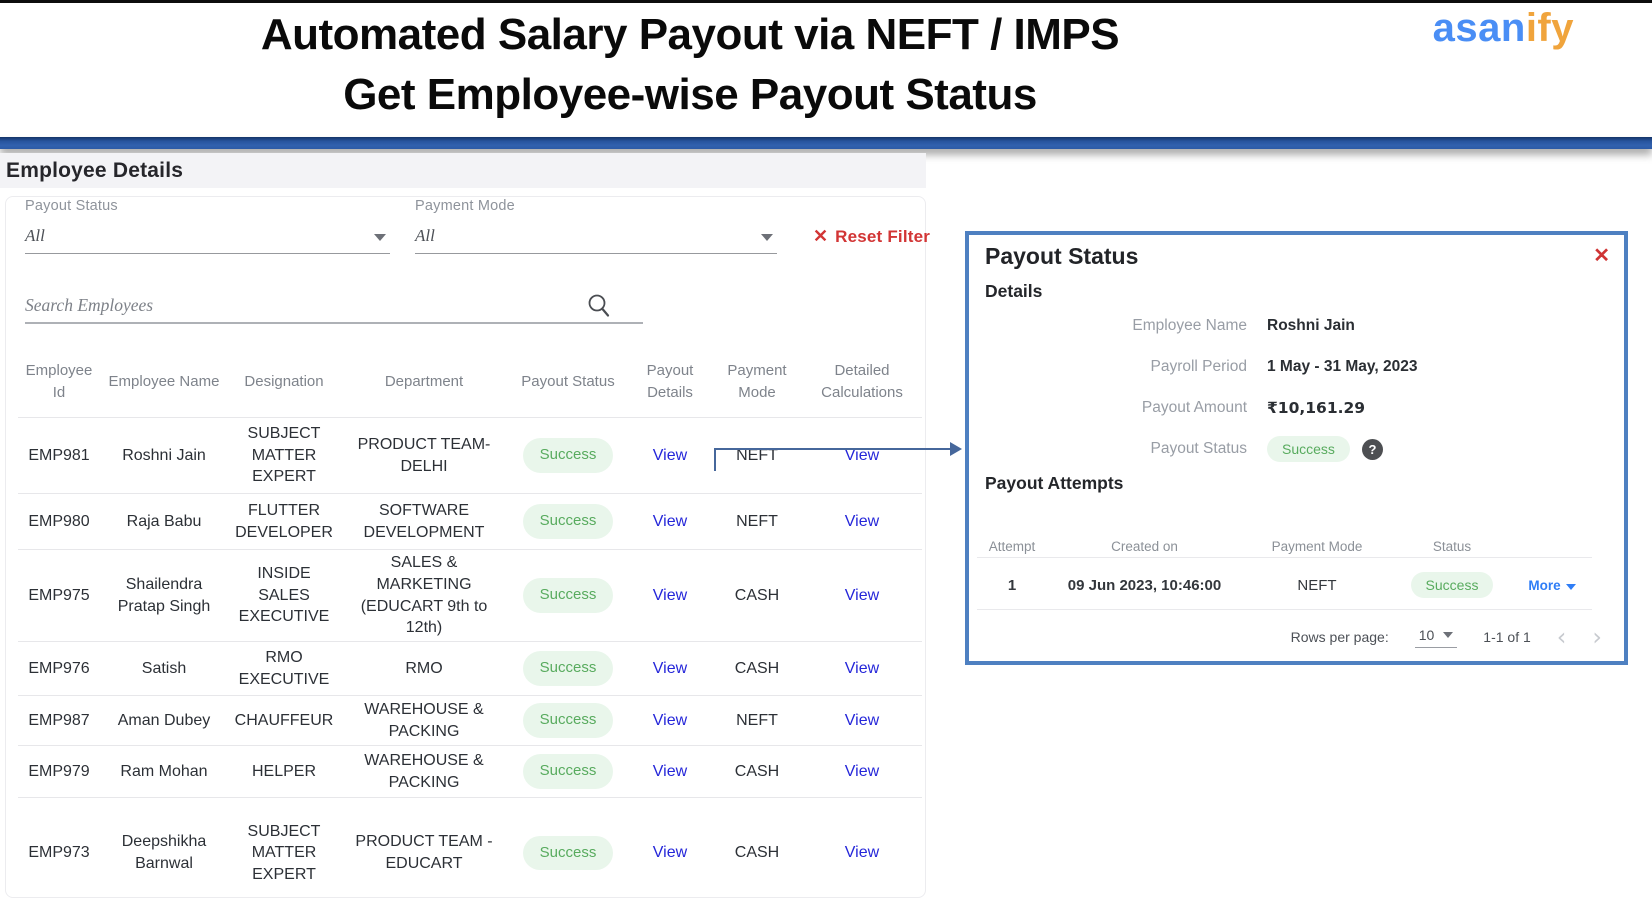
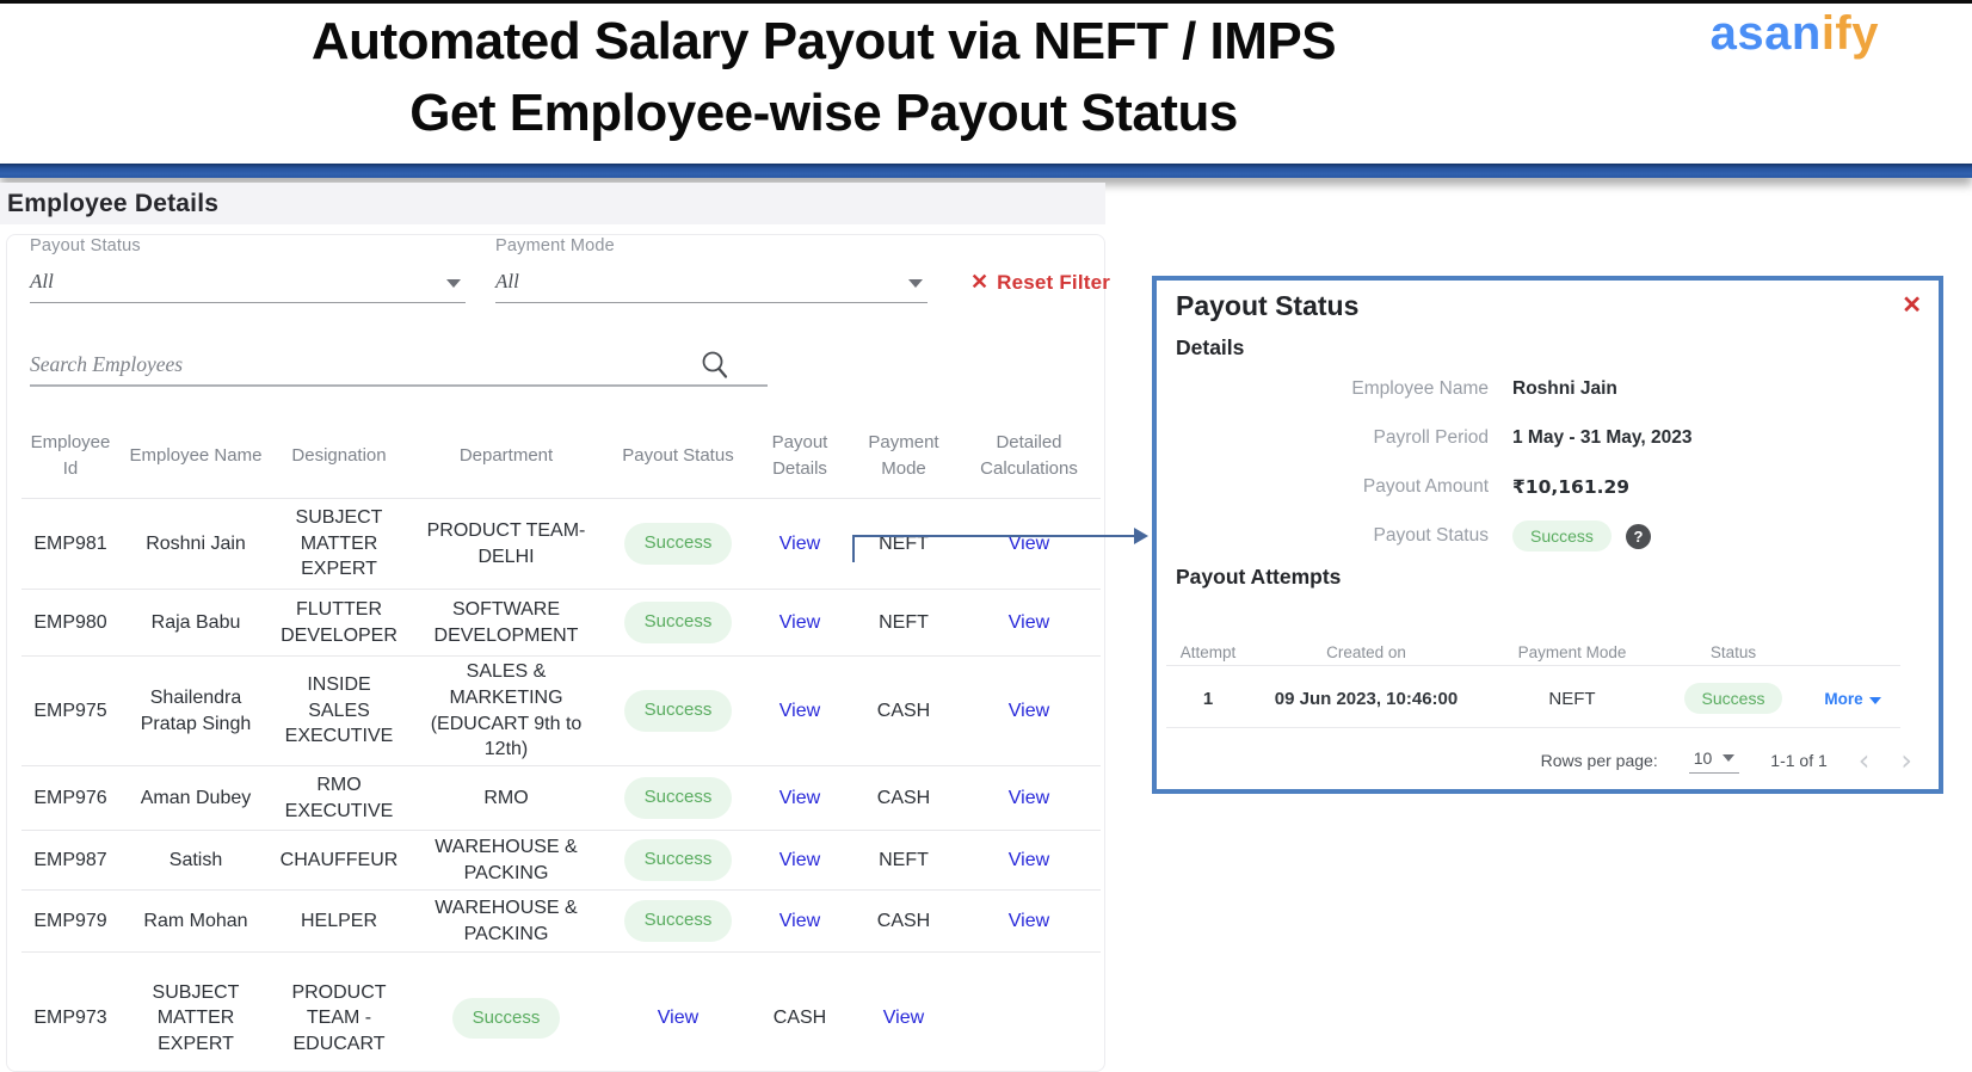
  Automated Salary Payout via NEFT / IMPS
  Get Employee-wise Payout Status
  asanify
  Employee Details
  Payout Status
  All
  Payment Mode
  All
  ✕
  Reset Filter
  Search Employees
  Employee Id
  Employee Name
  Designation
  Department
  Payout Status
  Payout Details
  Payment Mode
  Detailed Calculations
  EMP981
  Roshni Jain
  SUBJECT MATTER EXPERT
  PRODUCT TEAM- DELHI
  Success
  View
  NEFT
  View
  EMP980
  Raja Babu
  FLUTTER DEVELOPER
  SOFTWARE DEVELOPMENT
  Success
  View
  NEFT
  View
  EMP975
  Shailendra Pratap Singh
  INSIDE SALES EXECUTIVE
  SALES & MARKETING (EDUCART 9th to 12th)
  Success
  View
  CASH
  View
  EMP976
- Satish
+ Aman Dubey
  RMO EXECUTIVE
  RMO
  Success
  View
  CASH
  View
  EMP987
- Aman Dubey
+ Satish
  CHAUFFEUR
  WAREHOUSE & PACKING
  Success
  View
  NEFT
  View
  EMP979
  Ram Mohan
  HELPER
  WAREHOUSE & PACKING
  Success
  View
  CASH
  View
  EMP973
- Deepshikha Barnwal
  SUBJECT MATTER EXPERT
  PRODUCT TEAM - EDUCART
  Success
  View
  CASH
  View
  Payout Status
  ✕
  Details
  Employee Name
  Roshni Jain
  Payroll Period
  1 May - 31 May, 2023
  Payout Amount
  ₹10,161.29
  Payout Status
  Success ?
  Payout Attempts
  Attempt
  Created on
  Payment Mode
  Status
  1
  09 Jun 2023, 10:46:00
  NEFT
  Success
  More
  Rows per page:
  10
  1-1 of 1
  ‹
  ›
